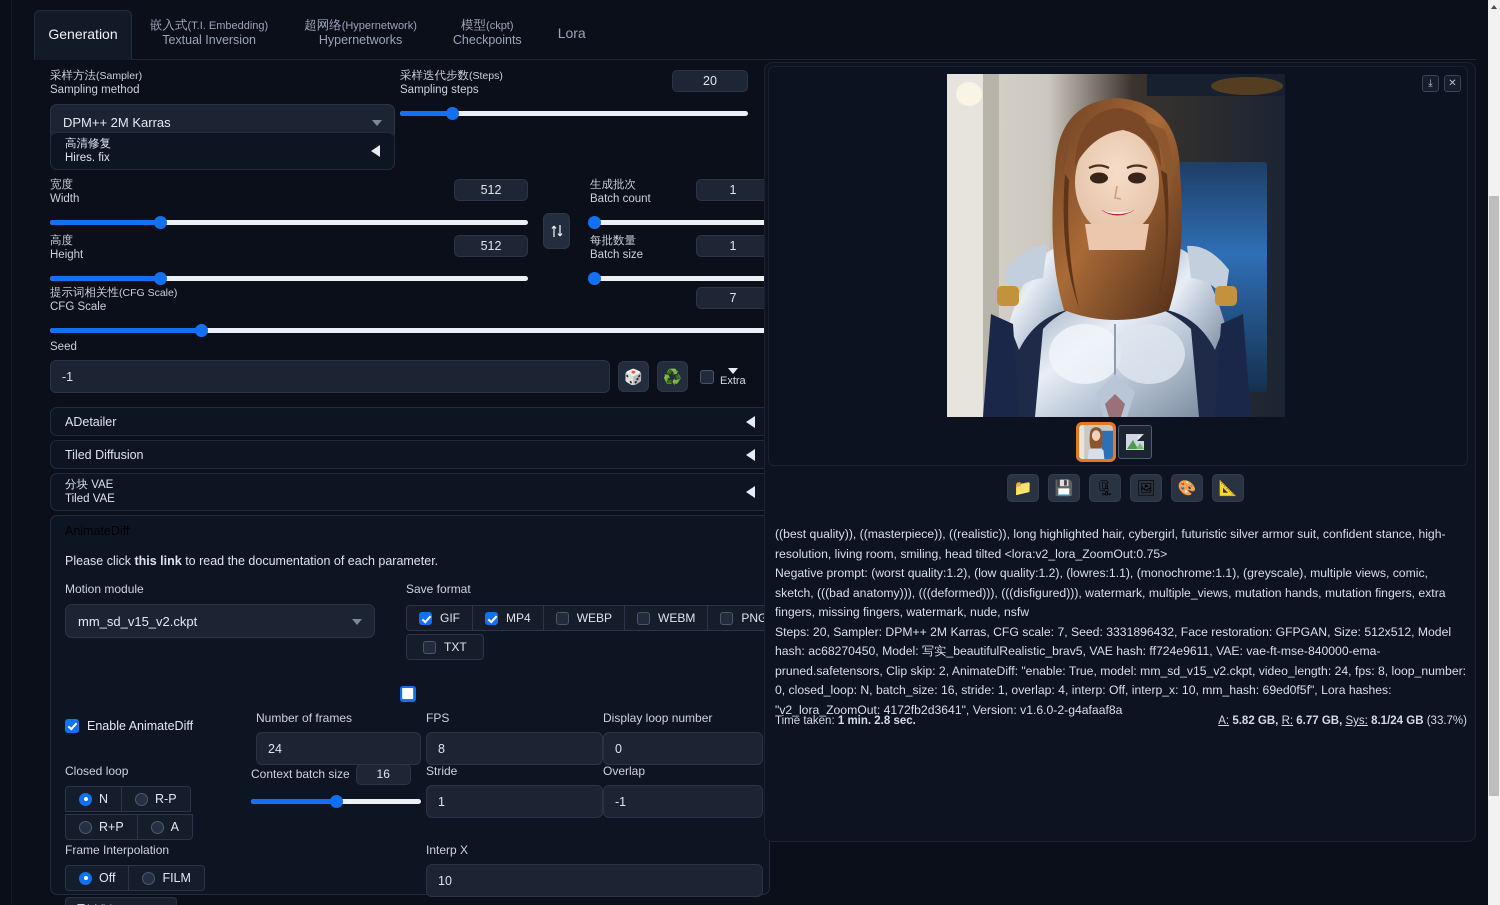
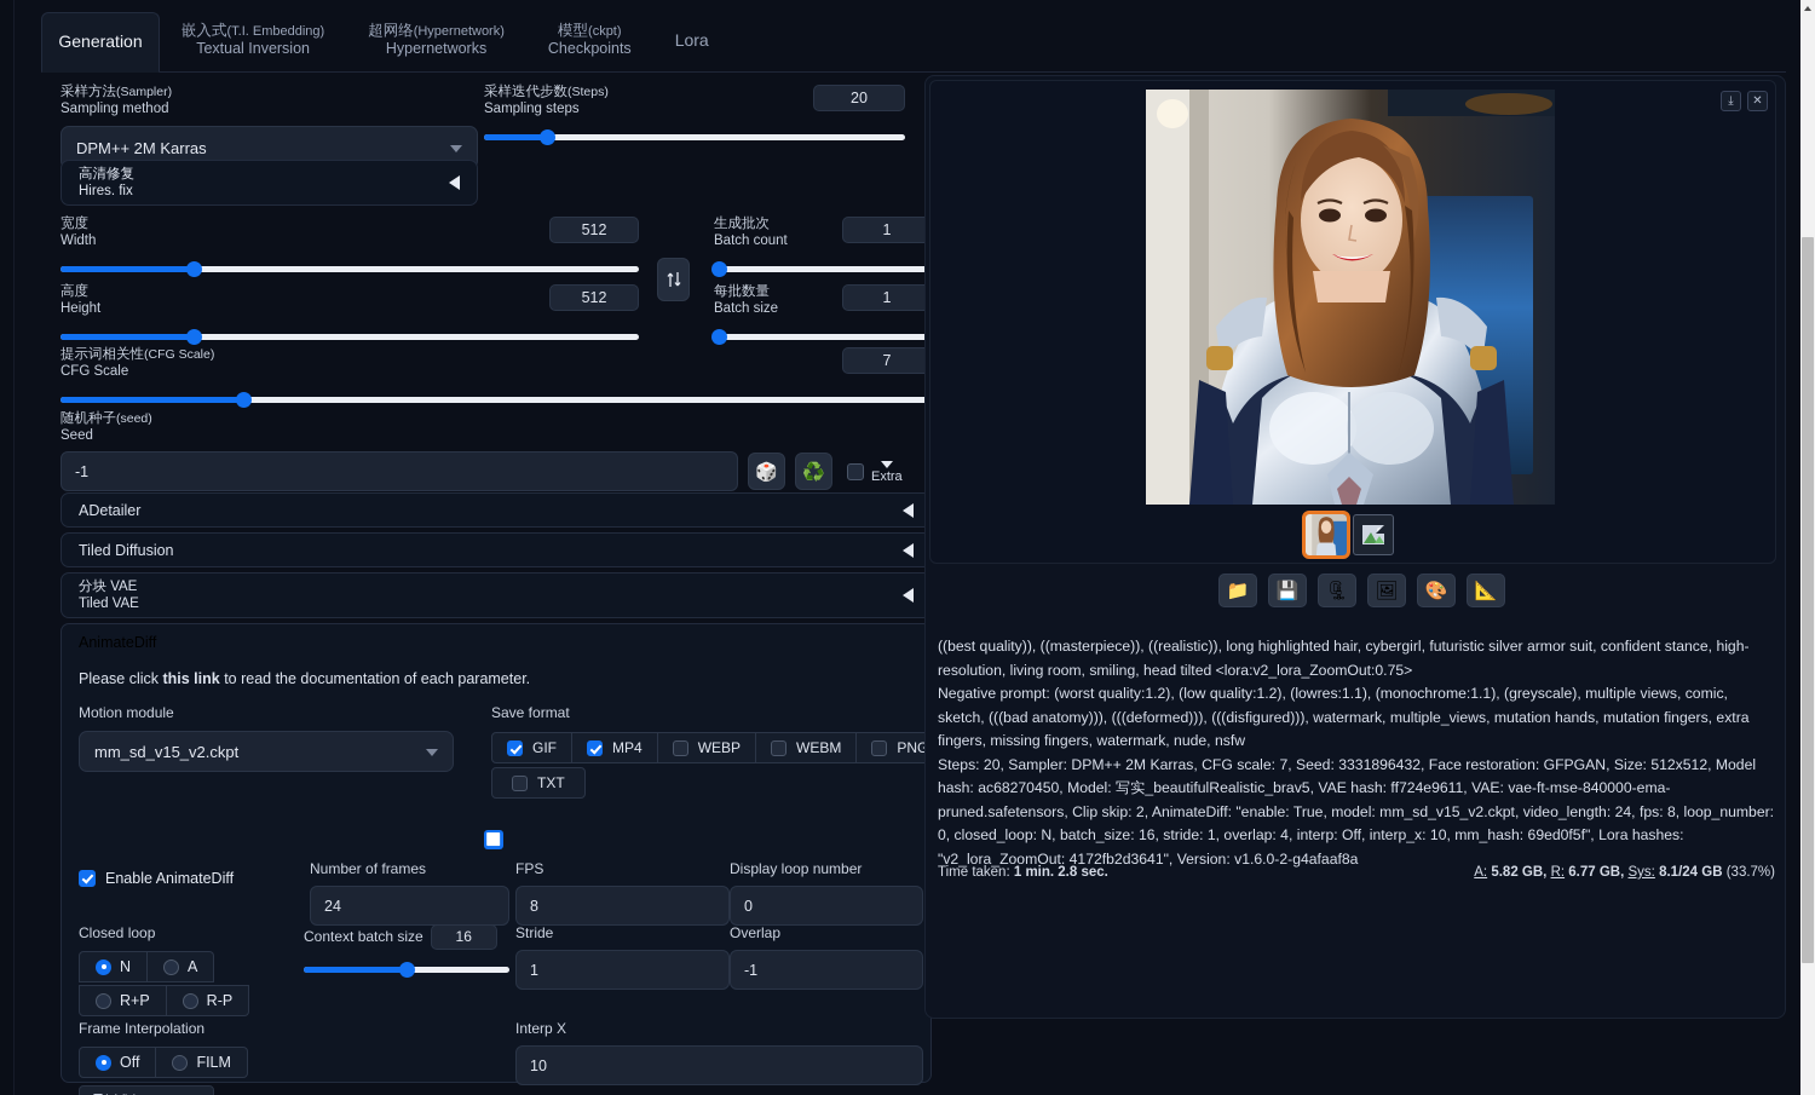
  Generation
  嵌入式(T.I. Embedding)
  Textual Inversion
  超网络(Hypernetwork)
  Hypernetworks
  模型(ckpt)
  Checkpoints
  Lora
  采样方法(Sampler)
  Sampling method
  DPM++ 2M Karras
  采样迭代步数(Steps)
  Sampling steps
  20
  高清修复
  Hires. fix
  宽度
  Width
  512
  高度
  Height
  512
  生成批次
  Batch count
  1
  每批数量
  Batch size
  1
  提示词相关性(CFG Scale)
  CFG Scale
  7
+ 随机种子(seed)
  Seed
  -1
  🎲
  ♻️
  Extra
  ADetailer
  Tiled Diffusion
  分块 VAE
  Tiled VAE
  AnimateDiff
  Please click this link to read the documentation of each parameter.
  Motion module
  mm_sd_v15_v2.ckpt
  🔄
  Save format
  GIF
  MP4
  WEBP
  WEBM
  PNG
  TXT
  Enable AnimateDiff
  Number of frames
  24
  FPS
  8
  Display loop number
  0
  Closed loop
  N
- R-P
+ A
  R+P
- A
+ R-P
  Context batch size
  16
  Stride
  1
  Overlap
  -1
  Frame Interpolation
  Off
  FILM
  Interp X
  10
  ⤓
  ✕
  📁
  💾
  🗜
  🖼
  🎨
  📐
  ((best quality)), ((masterpiece)), ((realistic)), long highlighted hair, cybergirl, futuristic silver armor suit, confident stance, high-resolution, living room, smiling, head tilted <lora:v2_lora_ZoomOut:0.75>
  Negative prompt: (worst quality:1.2), (low quality:1.2), (lowres:1.1), (monochrome:1.1), (greyscale), multiple views, comic, sketch, (((bad anatomy))), (((deformed))), (((disfigured))), watermark, multiple_views, mutation hands, mutation fingers, extra fingers, missing fingers, watermark, nude, nsfw
  Steps: 20, Sampler: DPM++ 2M Karras, CFG scale: 7, Seed: 3331896432, Face restoration: GFPGAN, Size: 512x512, Model hash: ac68270450, Model: 写实_beautifulRealistic_brav5, VAE hash: ff724e9611, VAE: vae-ft-mse-840000-ema-pruned.safetensors, Clip skip: 2, AnimateDiff: "enable: True, model: mm_sd_v15_v2.ckpt, video_length: 24, fps: 8, loop_number: 0, closed_loop: N, batch_size: 16, stride: 1, overlap: 4, interp: Off, interp_x: 10, mm_hash: 69ed0f5f", Lora hashes: "v2_lora_ZoomOut: 4172fb2d3641", Version: v1.6.0-2-g4afaaf8a
  Time taken: 1 min. 2.8 sec.
  A: 5.82 GB, R: 6.77 GB, Sys: 8.1/24 GB (33.7%)
